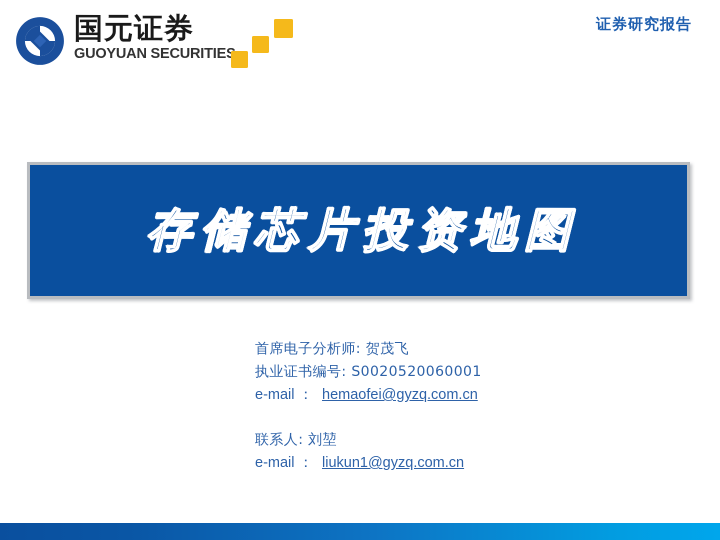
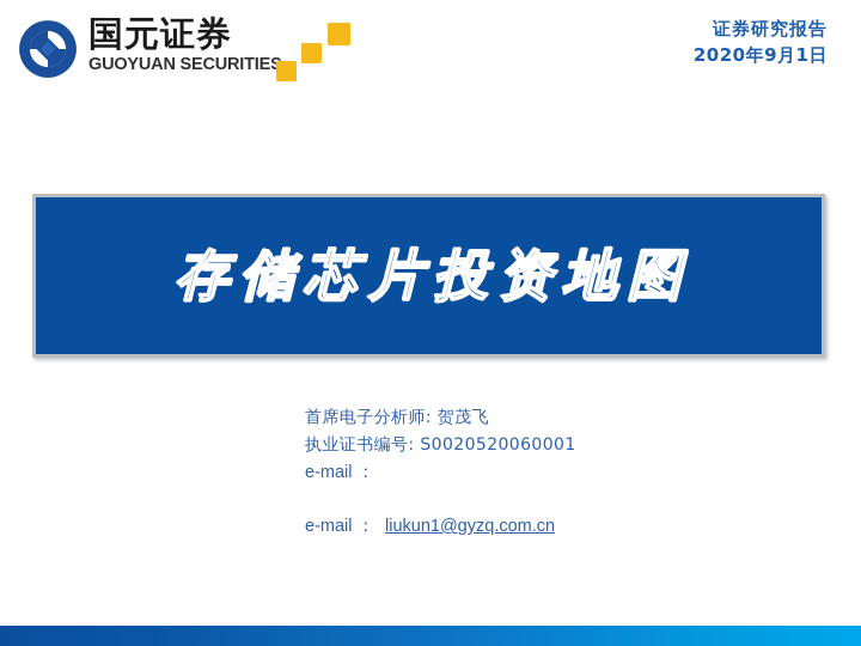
  国元证券
  GUOYUAN SECURITIE
  证券研究报告
+ 2020年9月1日
  存储芯片投资地图
  首席电子分析师: 贺茂飞
  执业证书编号: S0020520060001
  e-mail ：
- hemaofei@gyzq.com.cn
- 联系人: 刘堃
  e-mail ：
  liukun1@gyzq.com.cn
